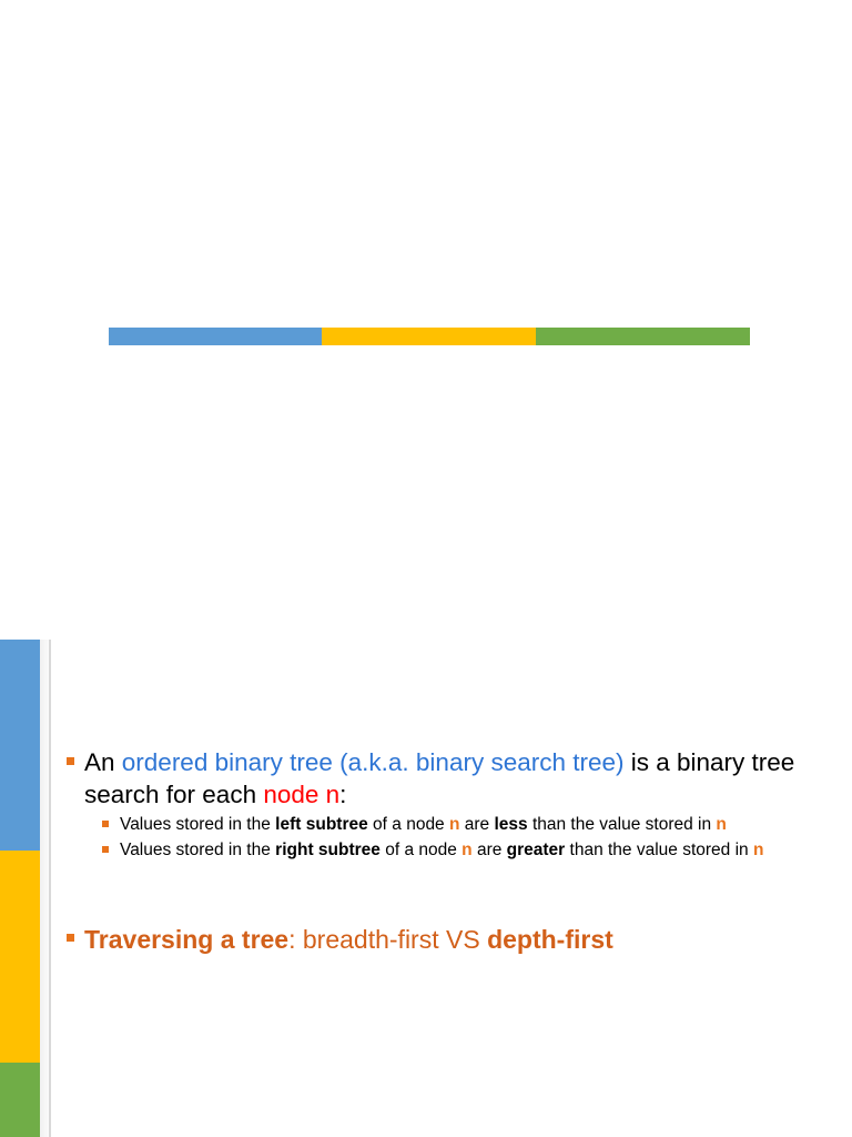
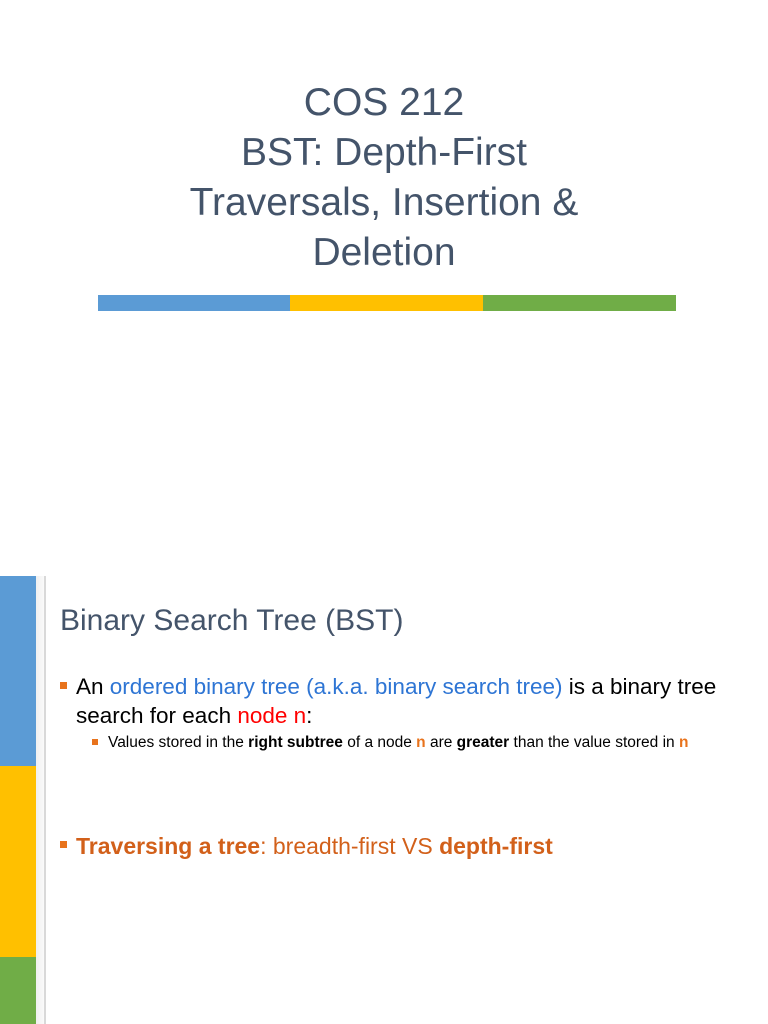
+ COS 212
+ BST: Depth-First
+ Traversals, Insertion &
+ Deletion
+ Binary Search Tree (BST)
  An ordered binary tree (a.k.a. binary search tree) is a binary tree search for each node n:
- Values stored in the left subtree of a node n are less than the value stored in n
  Values stored in the right subtree of a node n are greater than the value stored in n
  Traversing a tree: breadth-first VS depth-first
